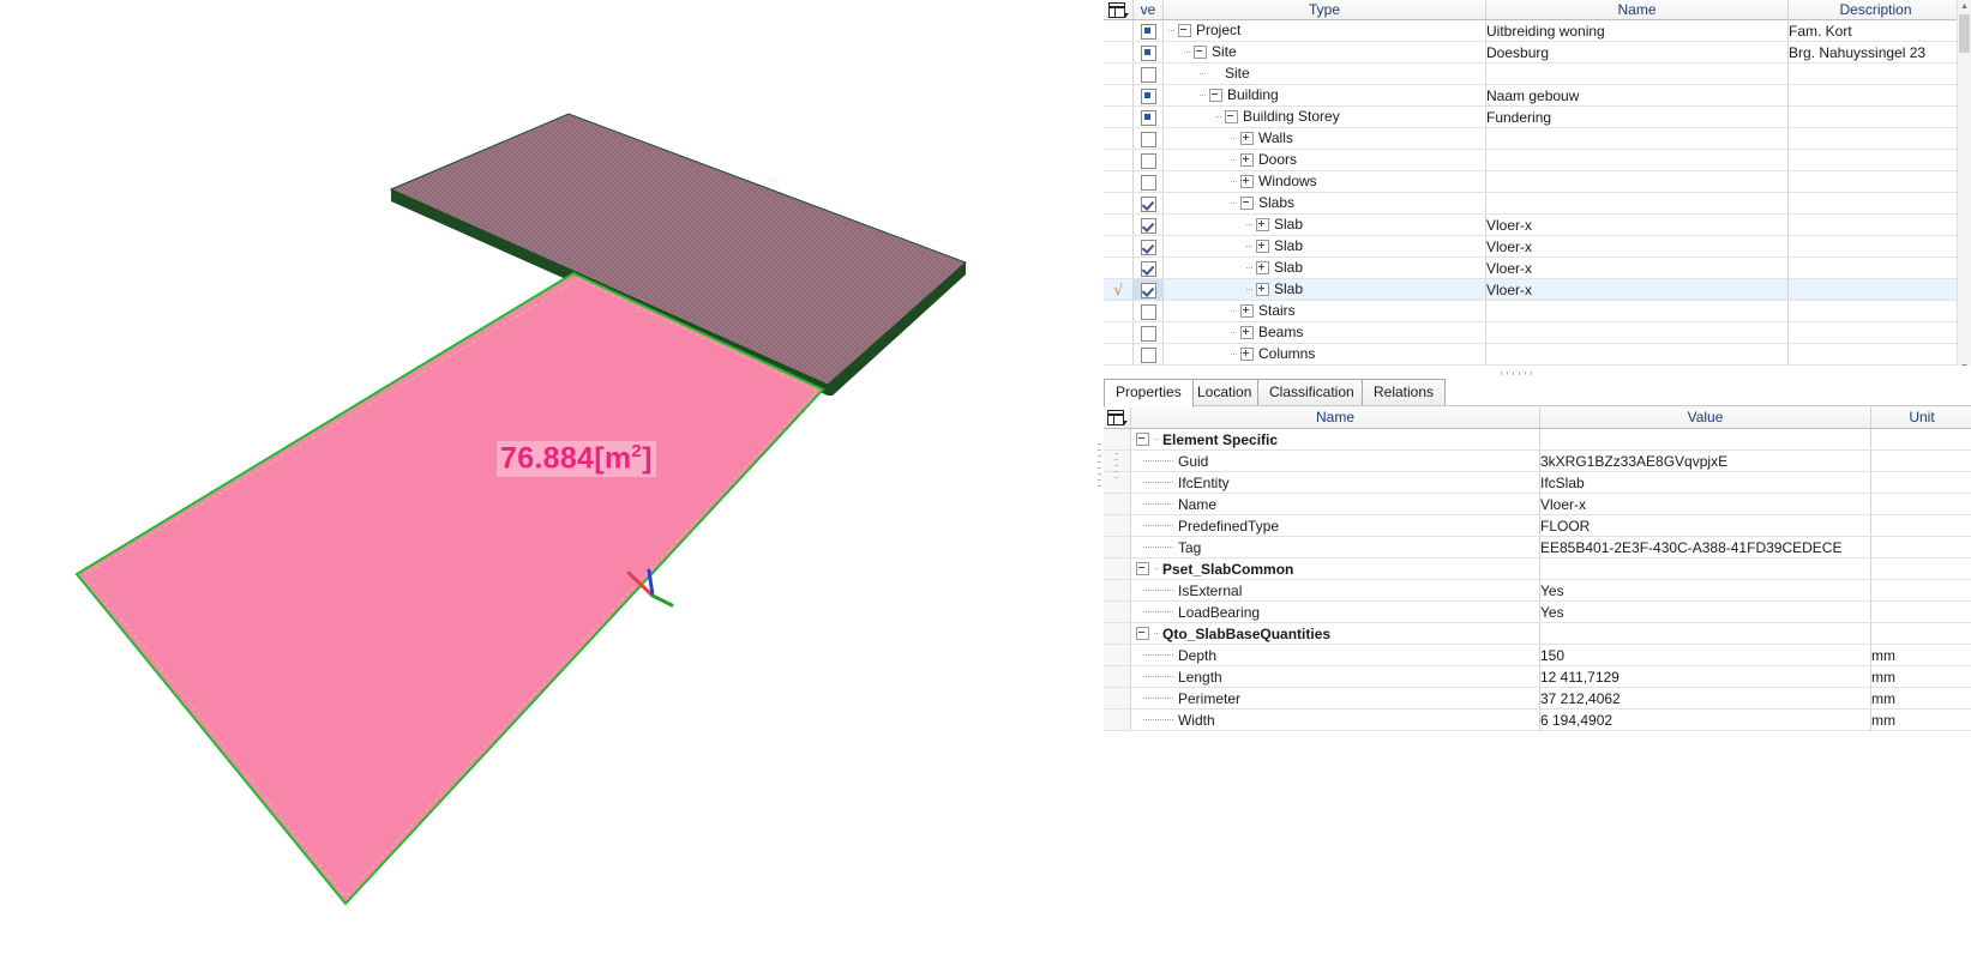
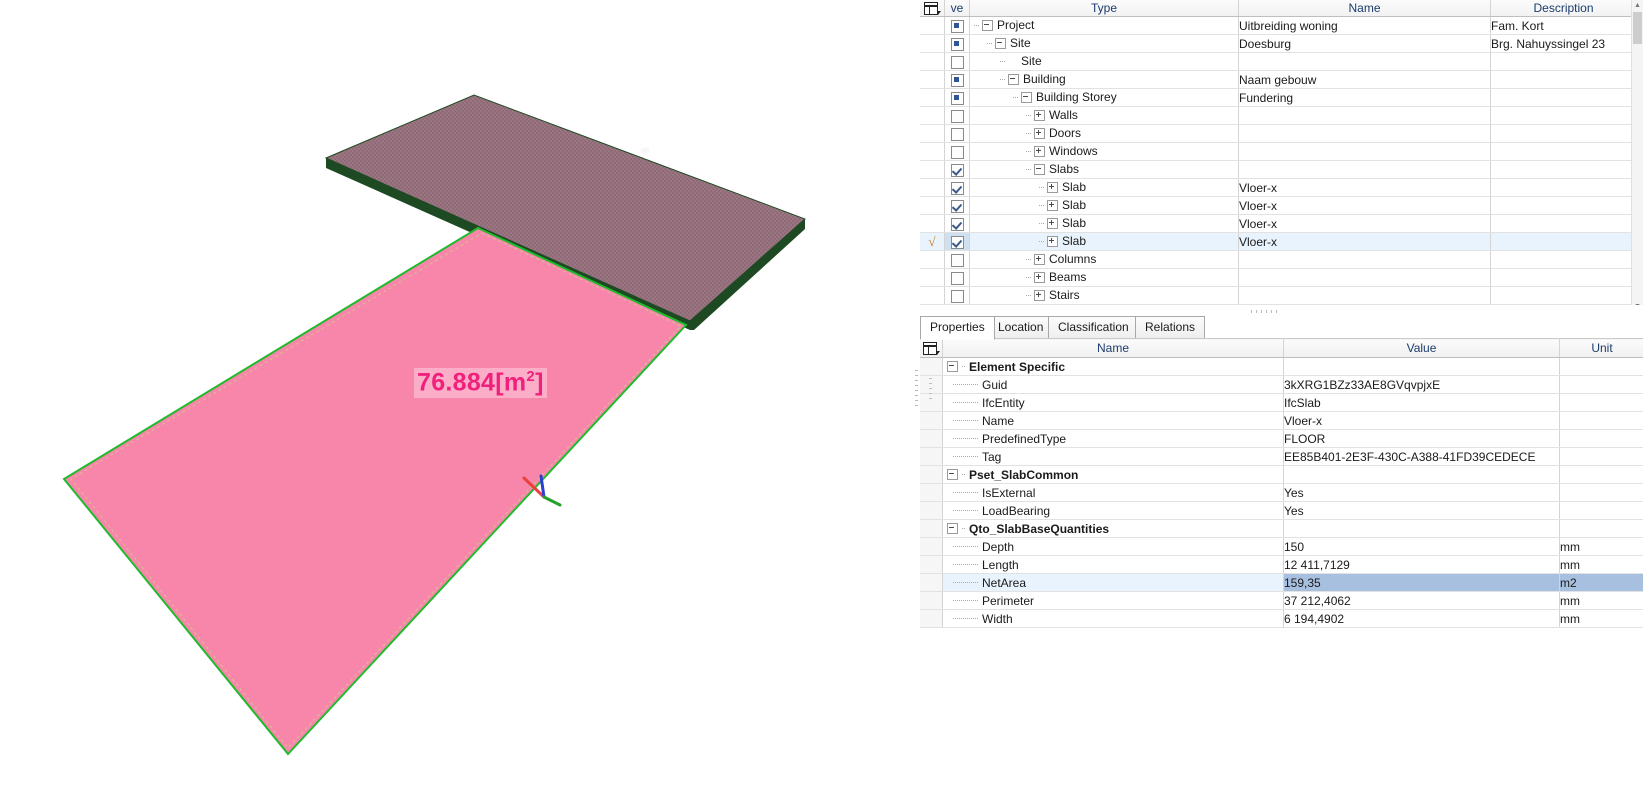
  76.884[m2]
  	ve	Type	Name	Description
  		Project	Uitbreiding woning	Fam. Kort
  		Site	Doesburg	Brg. Nahuyssingel 23
  		Site
  		Building	Naam gebouw
  		Building Storey	Fundering
  		Walls
  		Doors
  		Windows
  		Slabs
  		Slab	Vloer-x
  		Slab	Vloer-x
  		Slab	Vloer-x
  √		Slab	Vloer-x
- 		Stairs
+ 		Columns
  		Beams
- 		Columns
+ 		Stairs
  Properties
  Location
  Classification
  Relations
  	Name	Value	Unit
  	Element Specific
  	Guid	3kXRG1BZz33AE8GVqvpjxE
  	IfcEntity	IfcSlab
  	Name	Vloer-x
  	PredefinedType	FLOOR
  	Tag	EE85B401-2E3F-430C-A388-41FD39CEDECE
  	Pset_SlabCommon
  	IsExternal	Yes
  	LoadBearing	Yes
  	Qto_SlabBaseQuantities
  	Depth	150	mm
  	Length	12 411,7129	mm
+ 	NetArea	159,35	m2
  	Perimeter	37 212,4062	mm
  	Width	6 194,4902	mm
